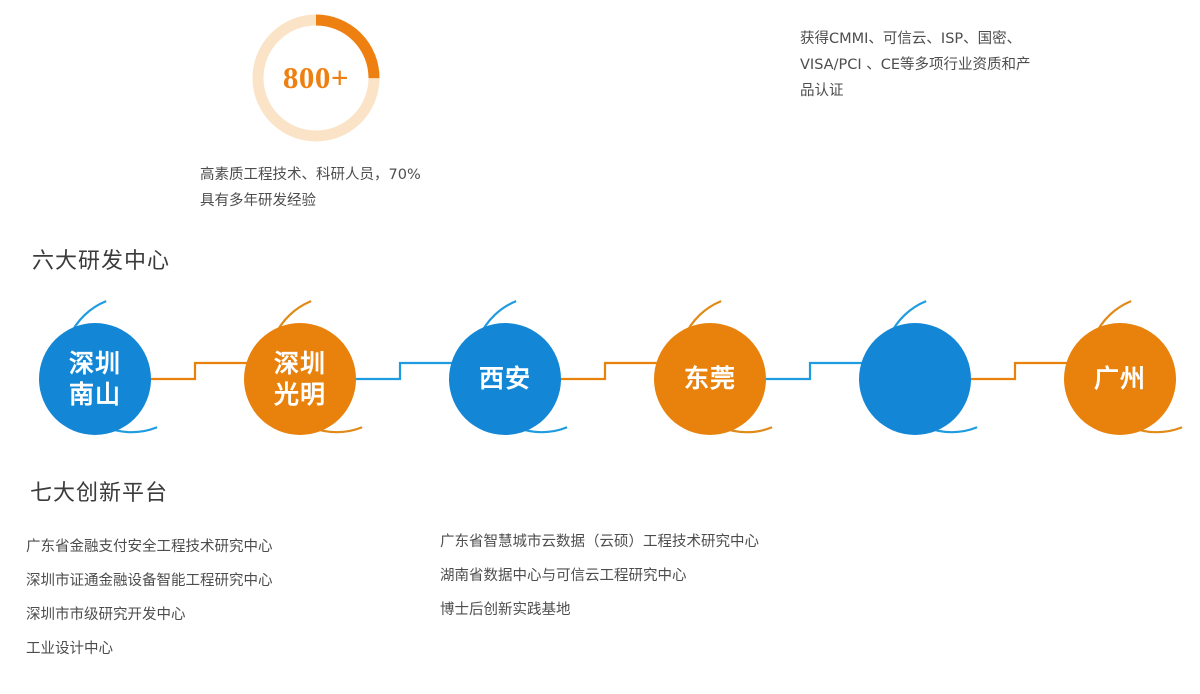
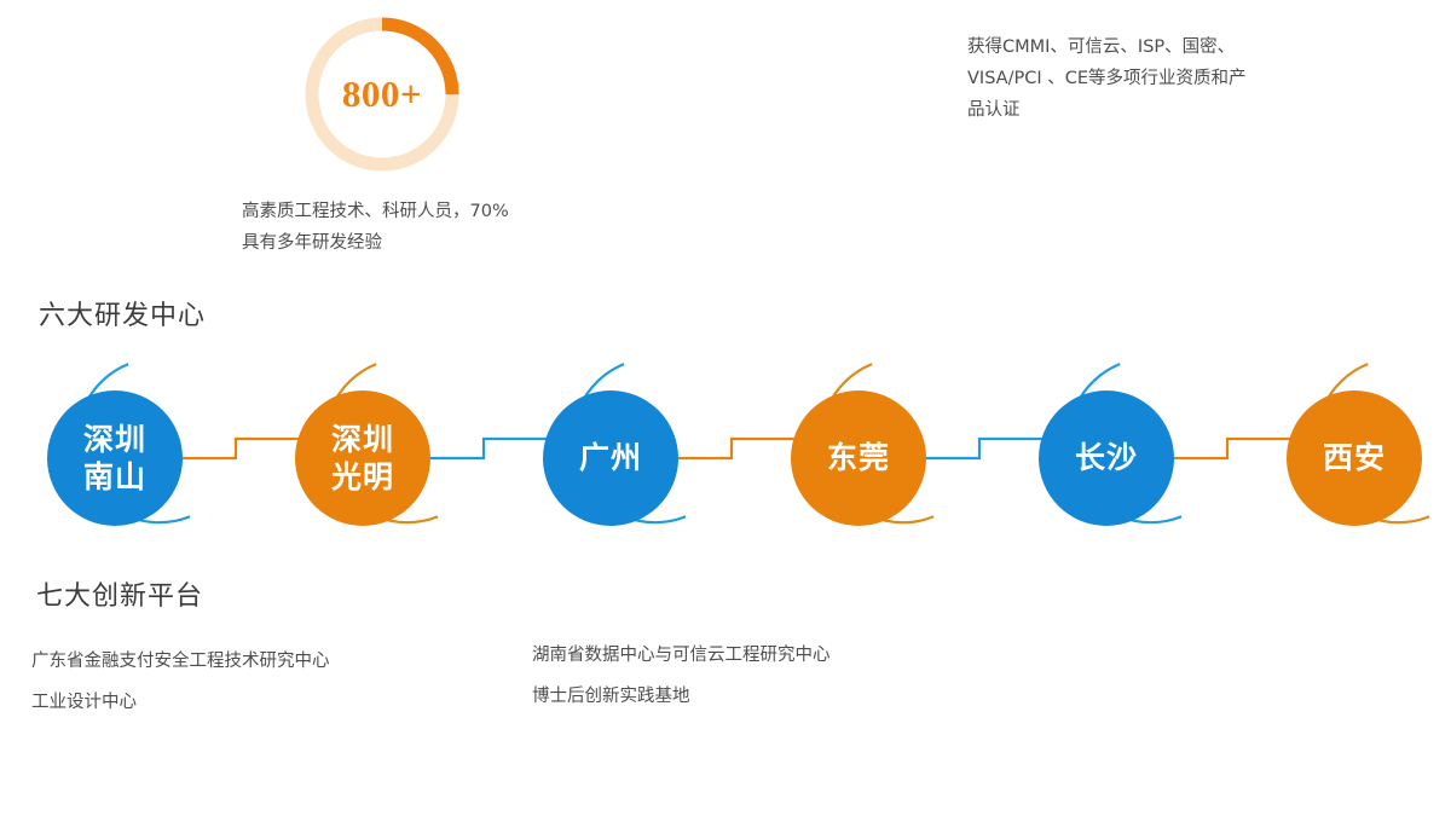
  800+
  高素质工程技术、科研人员，70%具有多年研发经验
  获得CMMI、可信云、ISP、国密、VISA/PCI 、CE等多项行业资质和产品认证
  六大研发中心
  深圳
  南山
  深圳
  光明
- 西安
+ 广州
  东莞
+ 长沙
- 广州
+ 西安
  七大创新平台
  广东省金融支付安全工程技术研究中心
- 深圳市证通金融设备智能工程研究中心
- 深圳市市级研究开发中心
  工业设计中心
- 广东省智慧城市云数据（云硕）工程技术研究中心
  湖南省数据中心与可信云工程研究中心
  博士后创新实践基地
